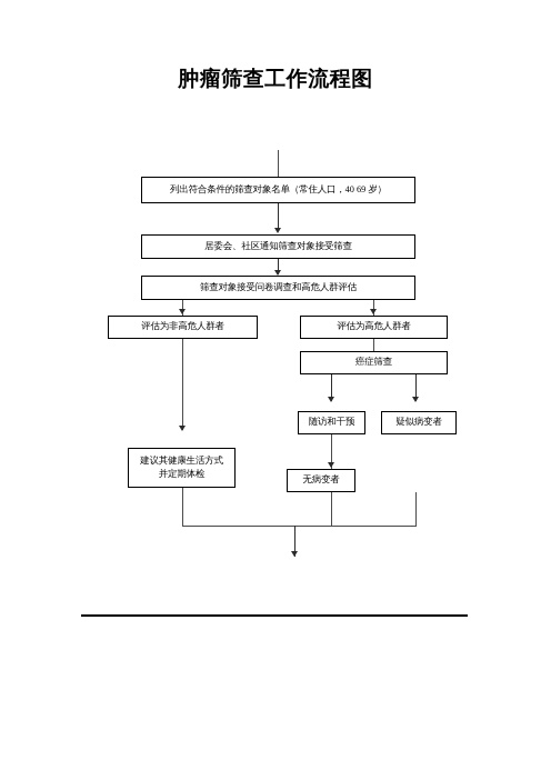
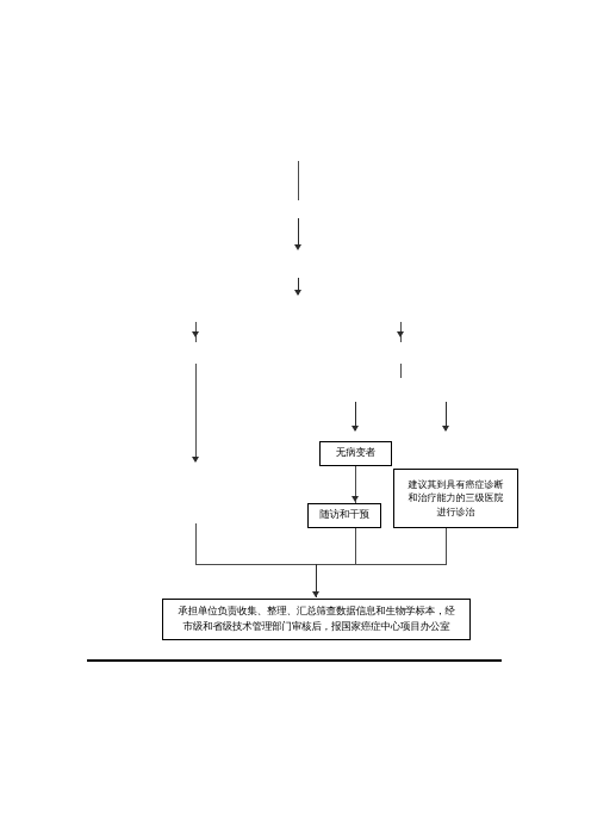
- 肿瘤筛查工作流程图
- 列出符合条件的筛查对象名单（常住人口，40 69 岁）
- 居委会、社区通知筛查对象接受筛查
- 筛查对象接受问卷调查和高危人群评估
- 评估为非高危人群者
- 评估为高危人群者
- 癌症筛查
- 随访和干预
+ 无病变者
- 疑似病变者
- 建议其健康生活方式
- 并定期体检
- 无病变者
+ 随访和干预
+ 建议其到具有癌症诊断
+ 和治疗能力的三级医院
+ 进行诊治
+ 承担单位负责收集、整理、汇总筛查数据信息和生物学标本，经
+ 市级和省级技术管理部门审核后，报国家癌症中心项目办公室
